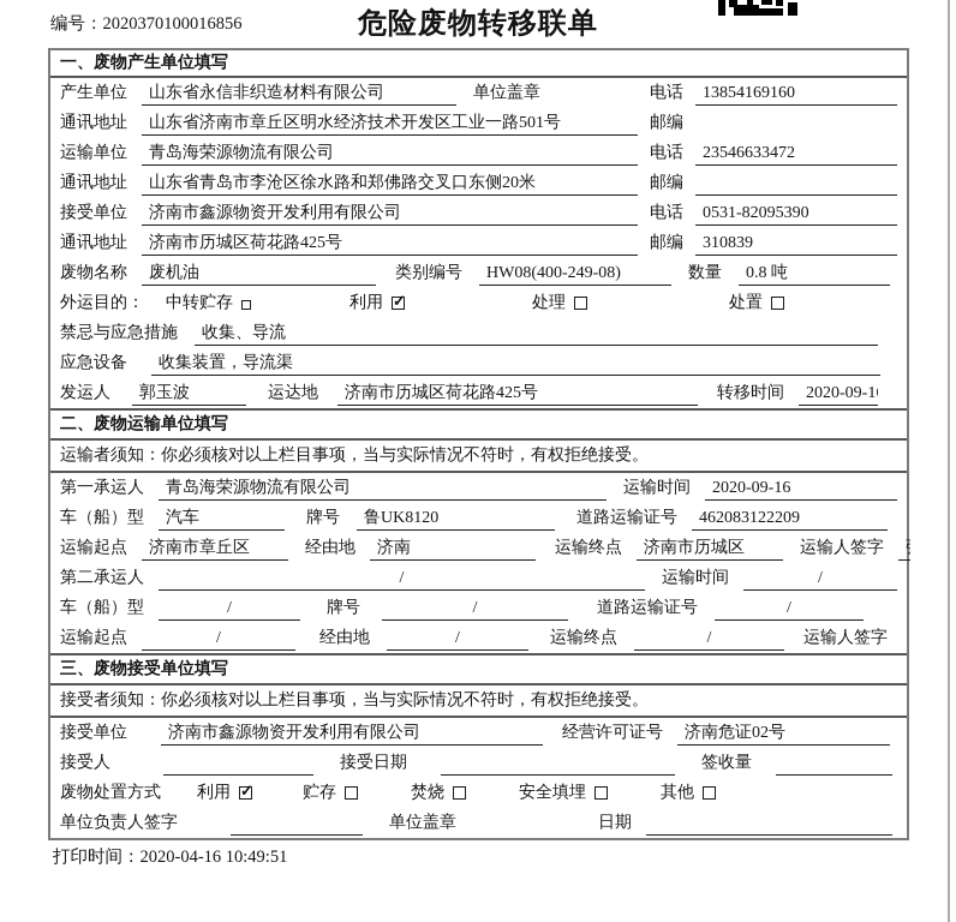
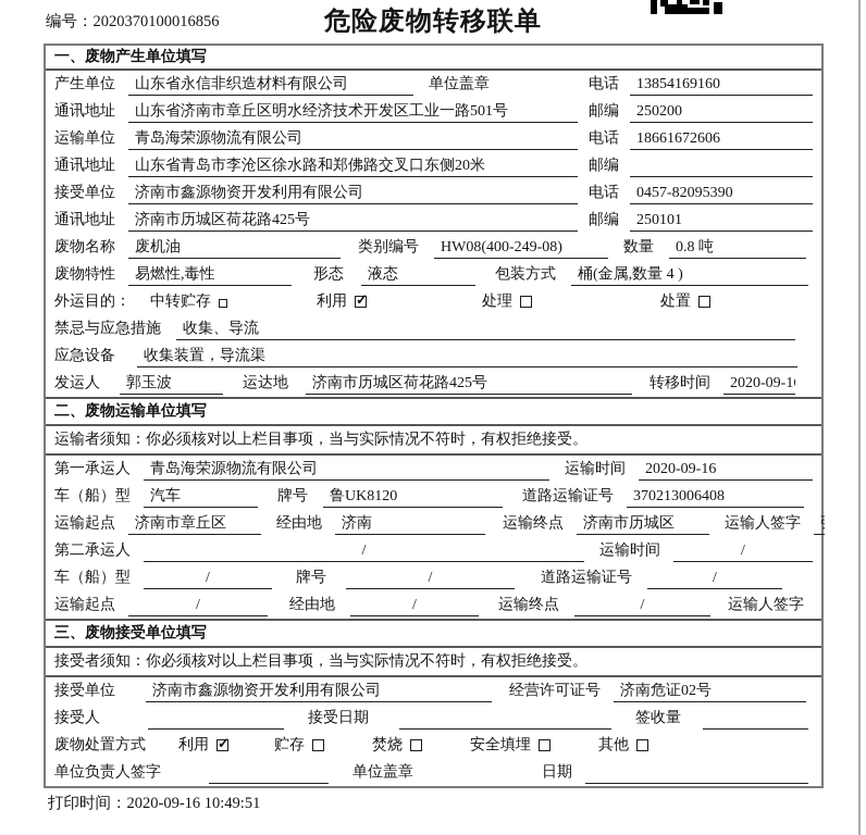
  编号：2020370100016856
  危险废物转移联单
  一、废物产生单位填写
  产生单位
  山东省永信非织造材料有限公司
  单位盖章
  电话
  13854169160
  通讯地址
  山东省济南市章丘区明水经济技术开发区工业一路501号
  邮编
+ 250200
  运输单位
  青岛海荣源物流有限公司
  电话
- 23546633472
+ 18661672606
  通讯地址
  山东省青岛市李沧区徐水路和郑佛路交叉口东侧20米
  邮编
  接受单位
  济南市鑫源物资开发利用有限公司
  电话
- 0531-82095390
+ 0457-82095390
  通讯地址
  济南市历城区荷花路425号
  邮编
- 310839
+ 250101
  废物名称
  废机油
  类别编号
  HW08(400-249-08)
  数量
  0.8 吨
+ 废物特性
+ 易燃性,毒性
+ 形态
+ 液态
+ 包装方式
+ 桶(金属,数量 4 )
  外运目的：
  中转贮存
  利用
  处理
  处置
  禁忌与应急措施
  收集、导流
  应急设备
  收集装置，导流渠
  发运人
  郭玉波
  运达地
  济南市历城区荷花路425号
  转移时间
  2020-09-1
  二、废物运输单位填写
  运输者须知：你必须核对以上栏目事项，当与实际情况不符时，有权拒绝接受。
  第一承运人
  青岛海荣源物流有限公司
  运输时间
  2020-09-16
  车（船）型
  汽车
  牌号
  鲁UK8120
  道路运输证号
- 462083122209
+ 370213006408
  运输起点
  济南市章丘区
  经由地
  济南
  运输终点
  济南市历城区
  运输人签字
  第二承运人
  /
  运输时间
  /
  车（船）型
  /
  牌号
  /
  道路运输证号
  /
  运输起点
  /
  经由地
  /
  运输终点
  /
  运输人签字
  三、废物接受单位填写
  接受者须知：你必须核对以上栏目事项，当与实际情况不符时，有权拒绝接受。
  接受单位
  济南市鑫源物资开发利用有限公司
  经营许可证号
  济南危证02号
  接受人
  接受日期
  签收量
  废物处置方式
  利用
  贮存
  焚烧
  安全填埋
  其他
  单位负责人签字
  单位盖章
  日期
- 打印时间：2020-04-16 10:49:51
+ 打印时间：2020-09-16 10:49:51
